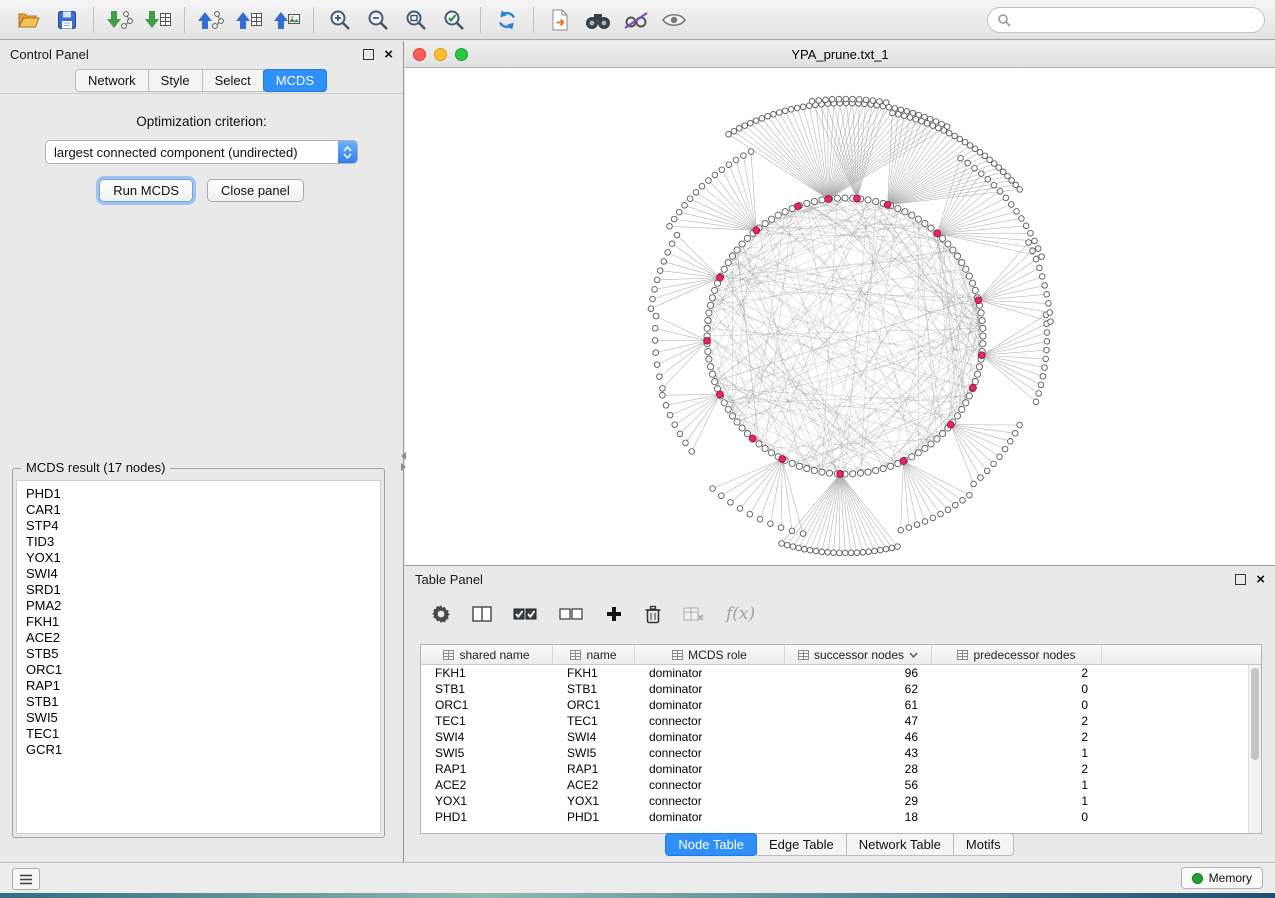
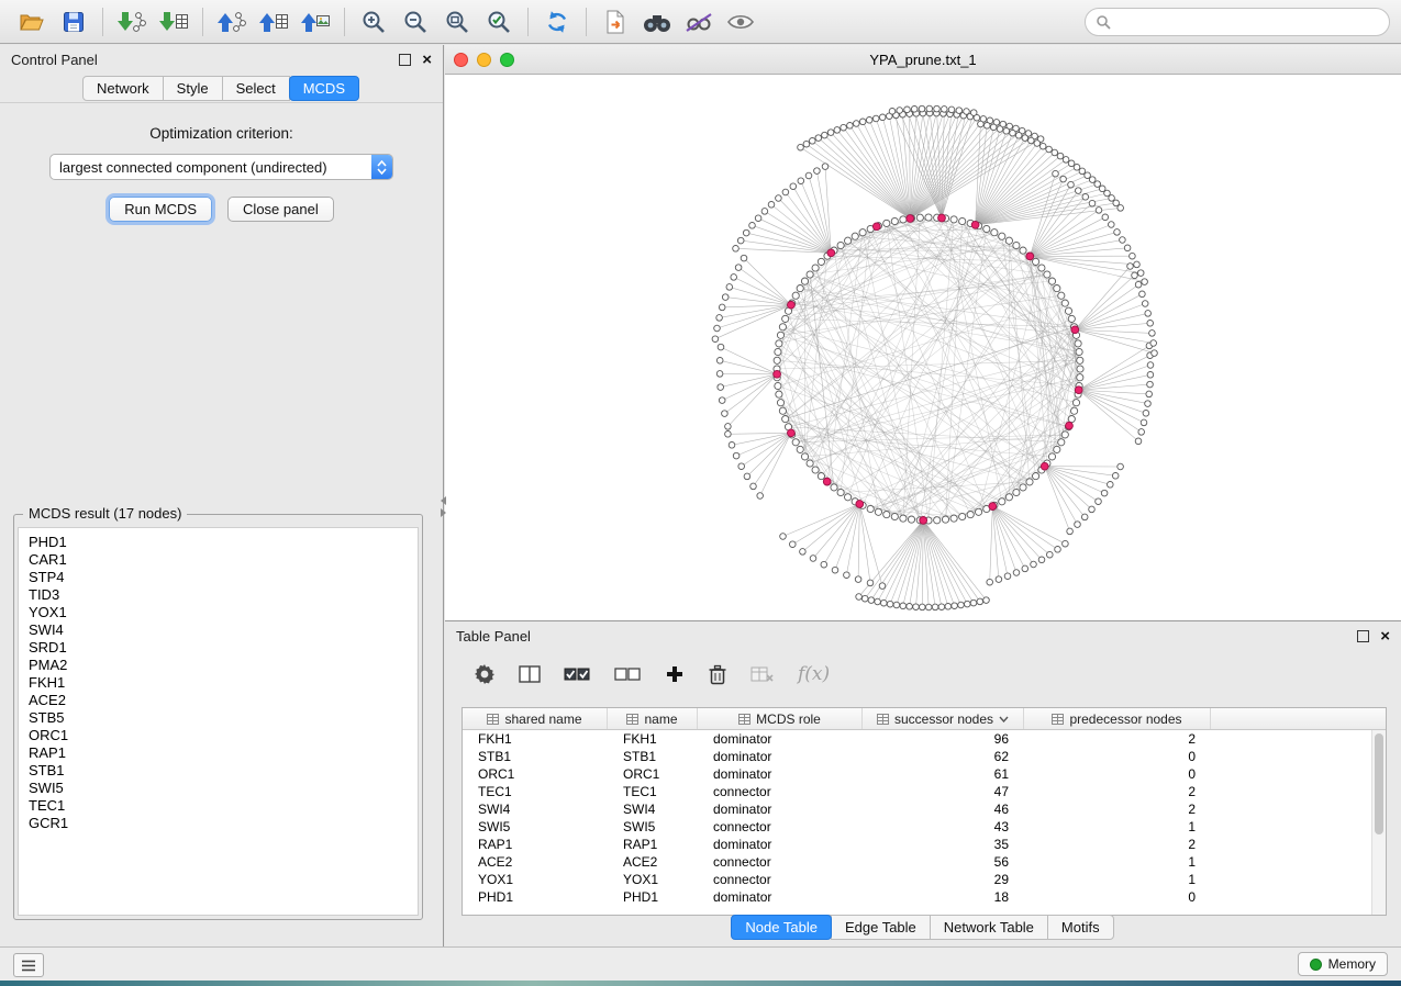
  Control Panel
  ×
  Network
  Style
  Select
  MCDS
  Optimization criterion:
  largest connected component (undirected)
  Run MCDS
  Close panel
  MCDS result (17 nodes)
  PHD1
  CAR1
  STP4
  TID3
  YOX1
  SWI4
  SRD1
  PMA2
  FKH1
  ACE2
  STB5
  ORC1
  RAP1
  STB1
  SWI5
  TEC1
  GCR1
  YPA_prune.txt_1
  Table Panel
  ×
  f(x)
  shared name
  name
  MCDS role
  successor nodes
  predecessor nodes
  FKH1
  FKH1
  dominator
  96
  2
  STB1
  STB1
  dominator
  62
  0
  ORC1
  ORC1
  dominator
  61
  0
  TEC1
  TEC1
  connector
  47
  2
  SWI4
  SWI4
  dominator
  46
  2
  SWI5
  SWI5
  connector
  43
  1
  RAP1
  RAP1
  dominator
- 28
+ 35
  2
  ACE2
  ACE2
  connector
  56
  1
  YOX1
  YOX1
  connector
  29
  1
  PHD1
  PHD1
  dominator
  18
  0
  Node Table
  Edge Table
  Network Table
  Motifs
  Memory
